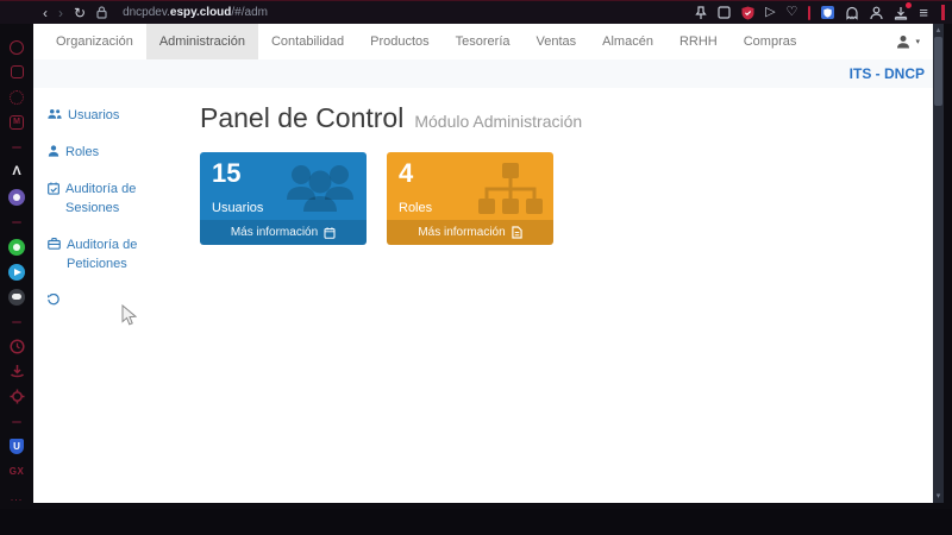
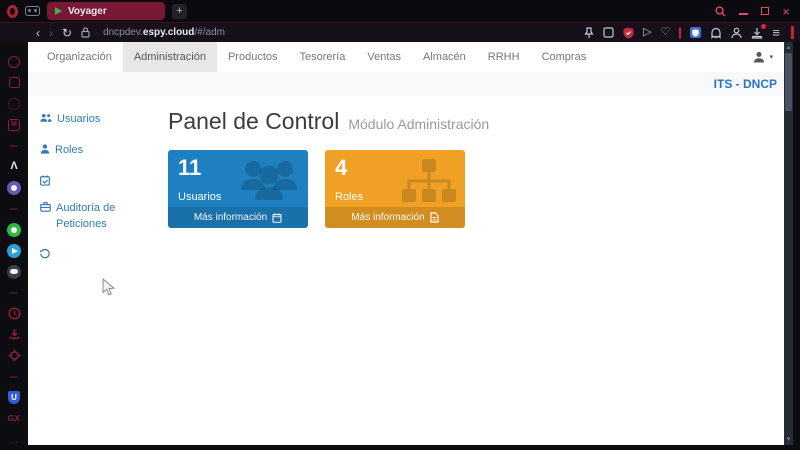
+ Voyager
+ +
+ ×
  ‹
  ›
  ↻
  dncpdev.espy.cloud/#/adm
  ▷
  ♡
  ≡
  Λ
  U
  GX
  ...
  Organización
  Administración
- Contabilidad
  Productos
  Tesorería
  Ventas
  Almacén
  RRHH
  Compras
  ITS - DNCP
  Usuarios
  Roles
- Auditoría de Sesiones
  Auditoría de Peticiones
  Panel de Control
  Módulo Administración
- 15
+ 11
  Usuarios
  Más información
  4
  Roles
  Más información
